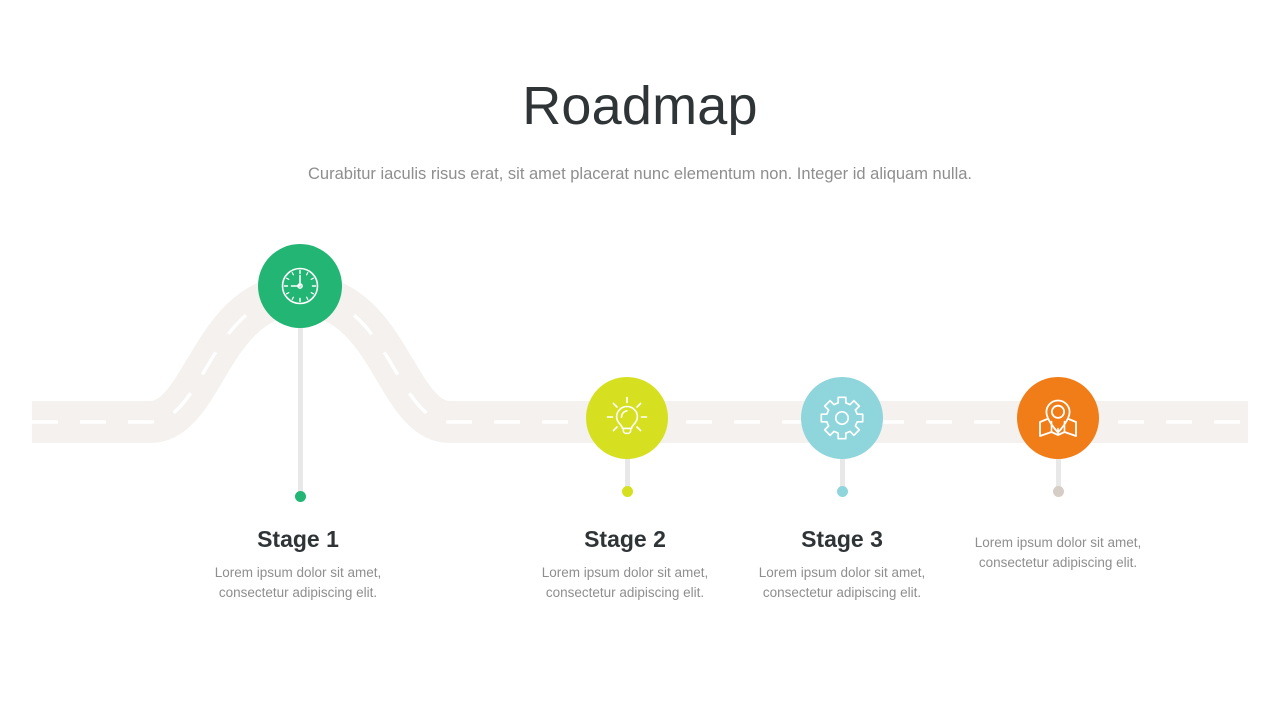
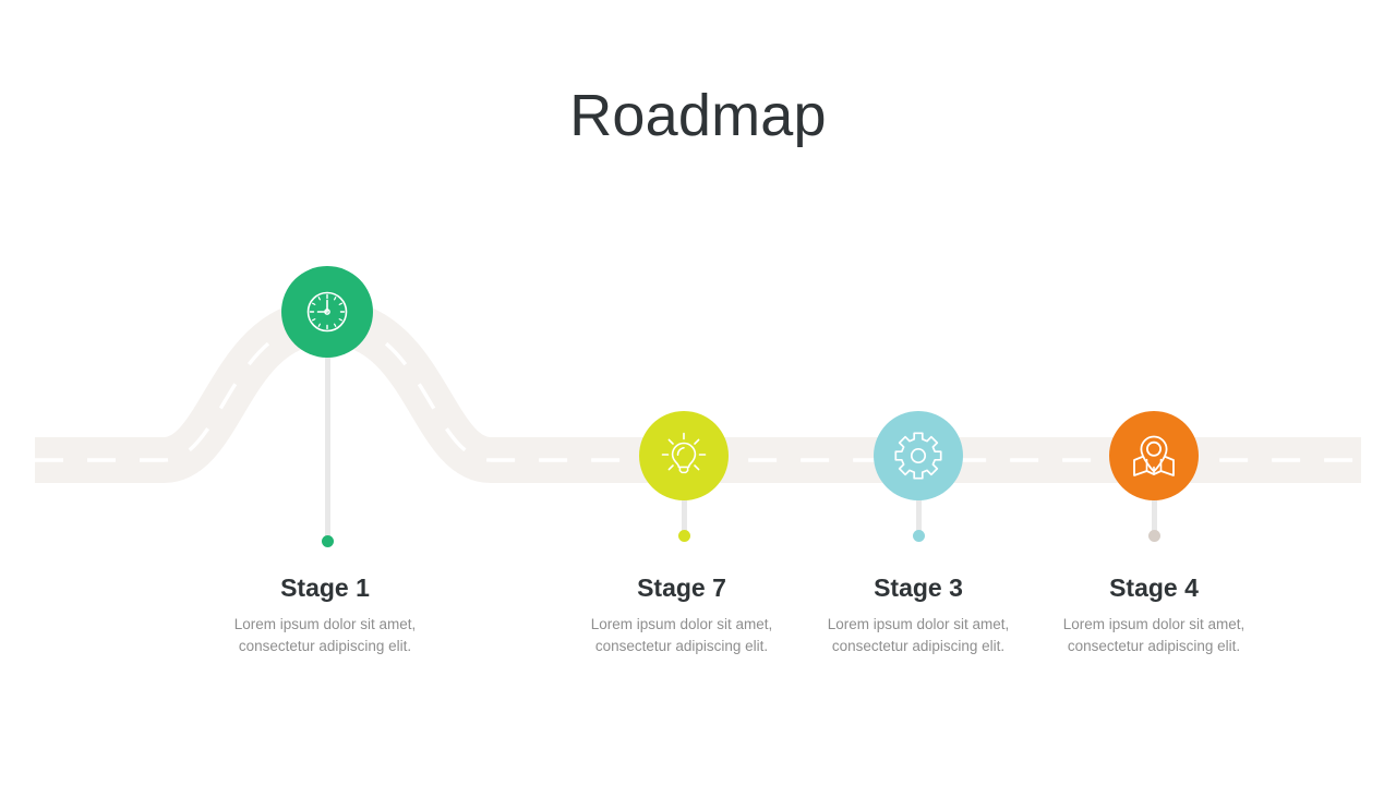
  Roadmap
- Curabitur iaculis risus erat, sit amet placerat nunc elementum non. Integer id aliquam nulla.
  Stage 1
  Lorem ipsum dolor sit amet, consectetur adipiscing elit.
- Stage 2
+ Stage 7
  Lorem ipsum dolor sit amet, consectetur adipiscing elit.
  Stage 3
  Lorem ipsum dolor sit amet, consectetur adipiscing elit.
+ Stage 4
  Lorem ipsum dolor sit amet, consectetur adipiscing elit.
